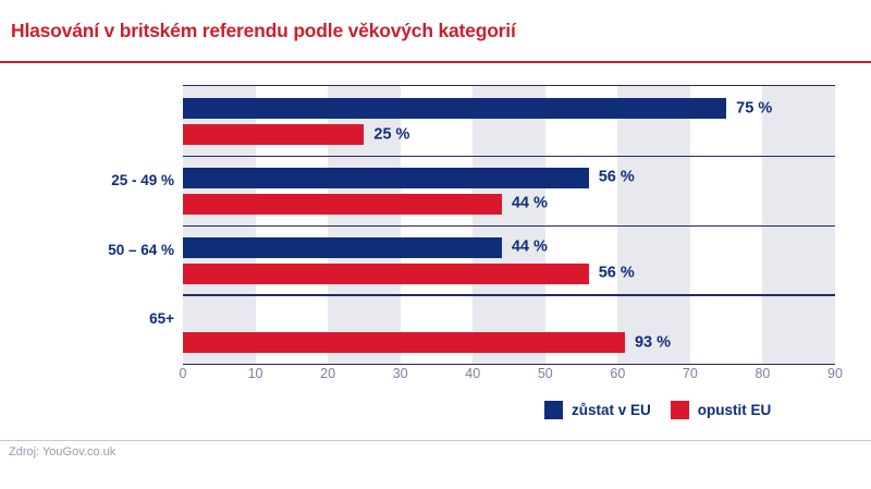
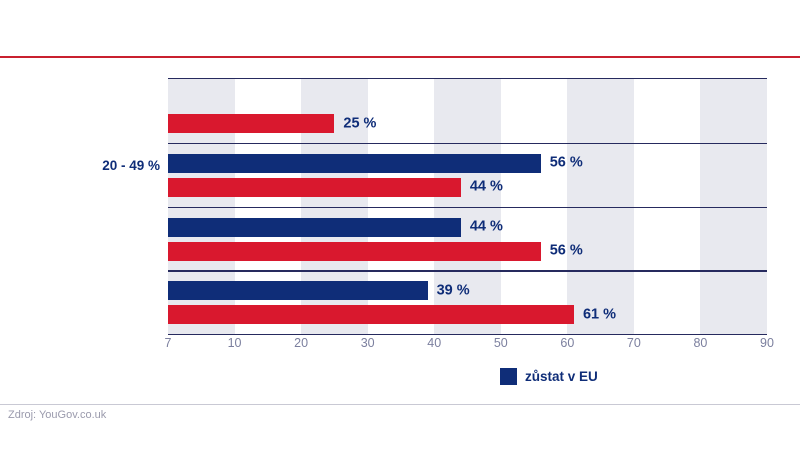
- Hlasování v britském referendu podle věkových kategorií
- 25 - 49 %
+ 20 - 49 %
- 50 – 64 %
- 65+
- 75 %
  25 %
  56 %
  44 %
  44 %
  56 %
+ 39 %
- 93 %
+ 61 %
- 0
+ 7
  10
  20
  30
  40
  50
  60
  70
  80
  90
  zůstat v EU
- opustit EU
  Zdroj: YouGov.co.uk
